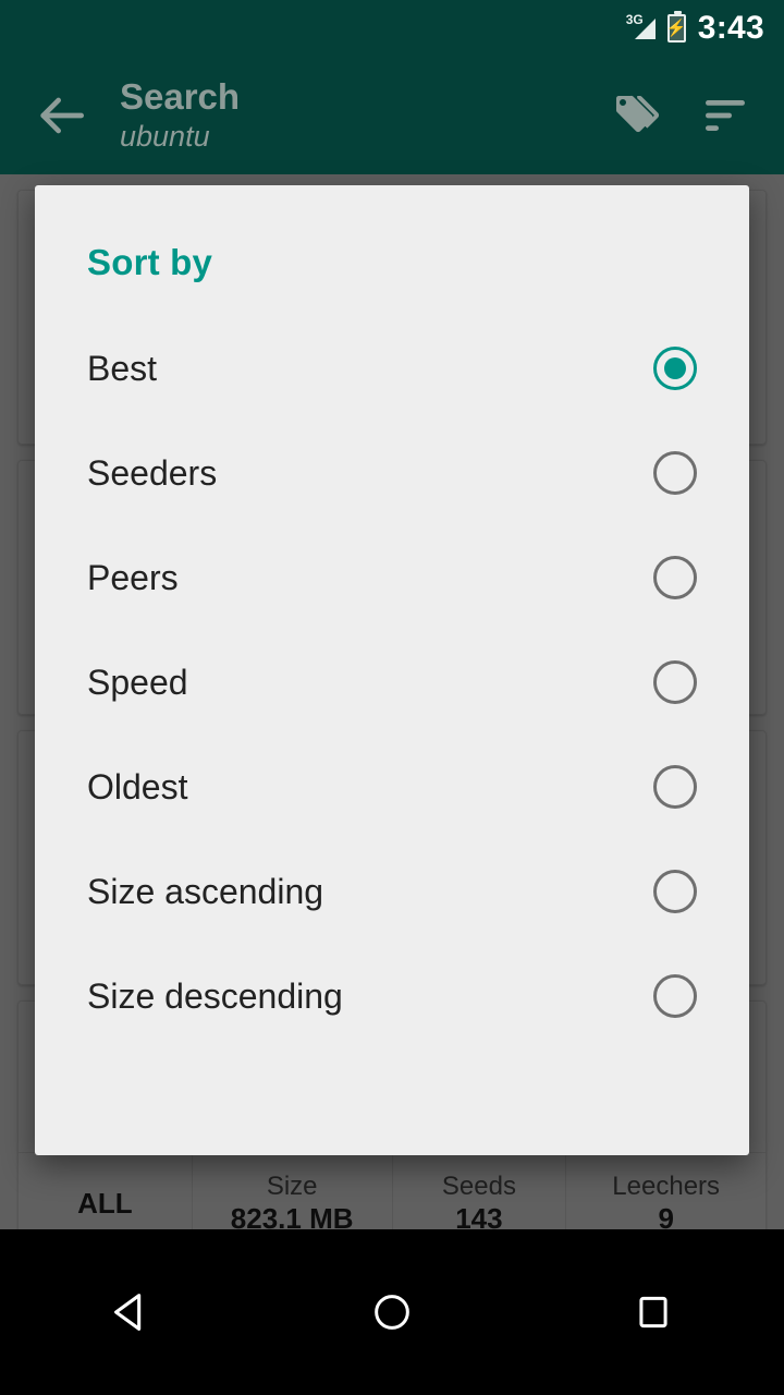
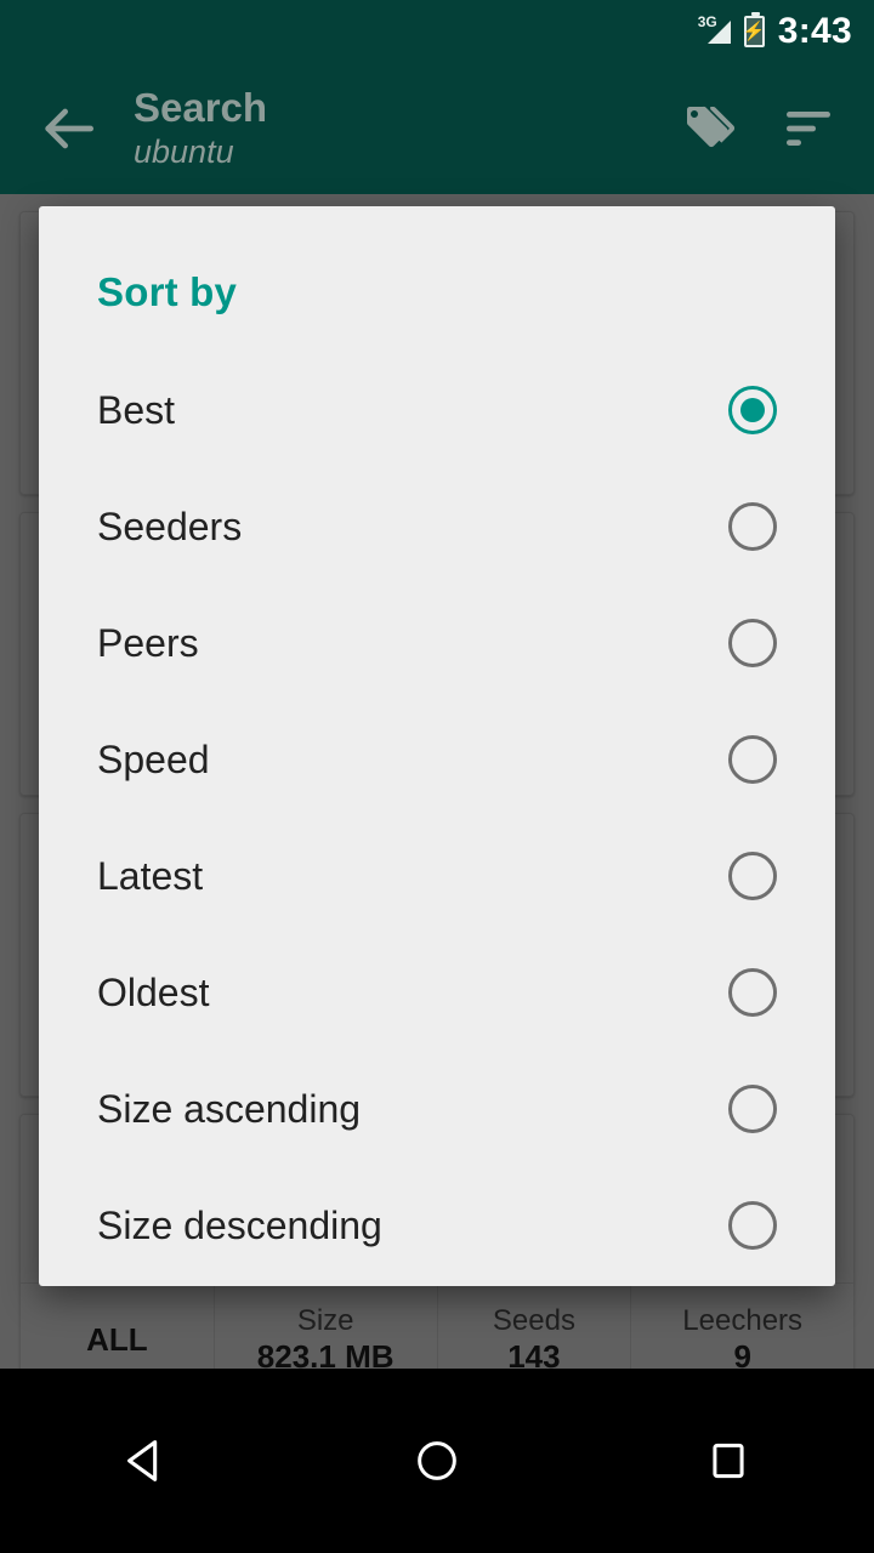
  3G
  ⚡
  3:43
  Search
  ubuntu
  ALL
  Size
  823.1 MB
  Seeds
  143
  Leechers
  9
  Sort by
  Best
  Seeders
  Peers
  Speed
+ Latest
  Oldest
  Size ascending
  Size descending
